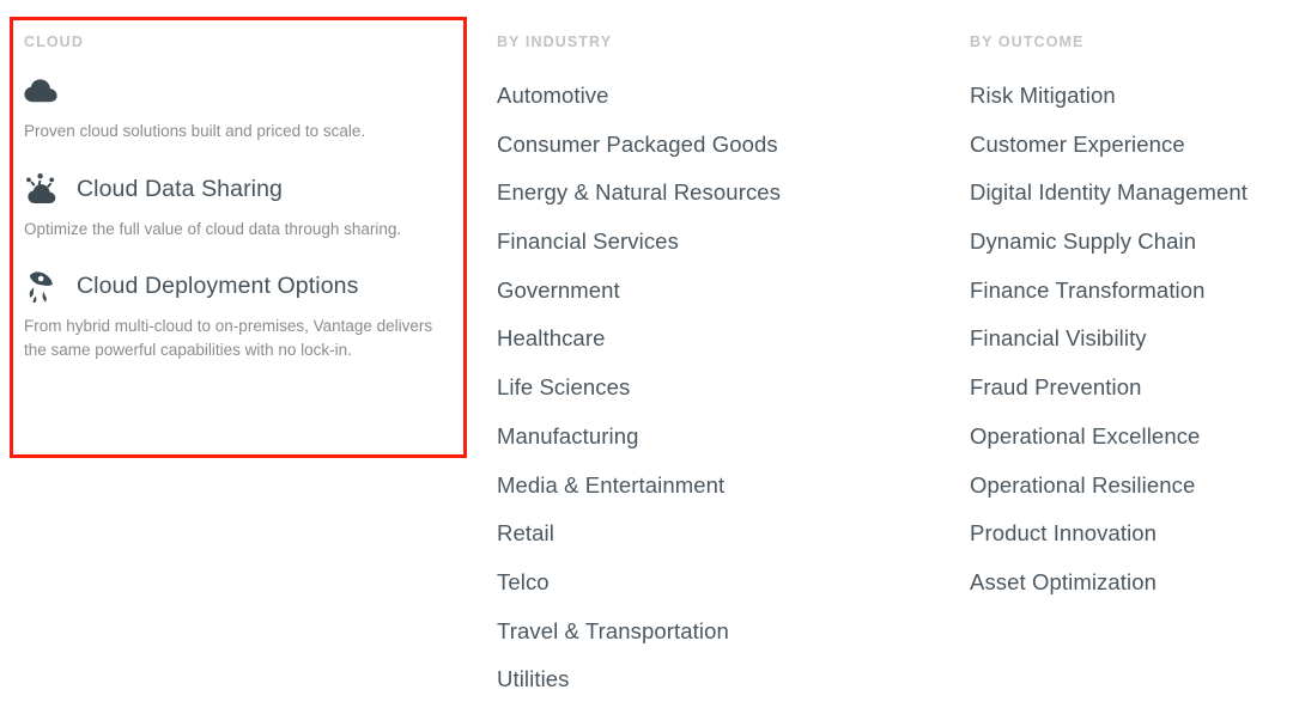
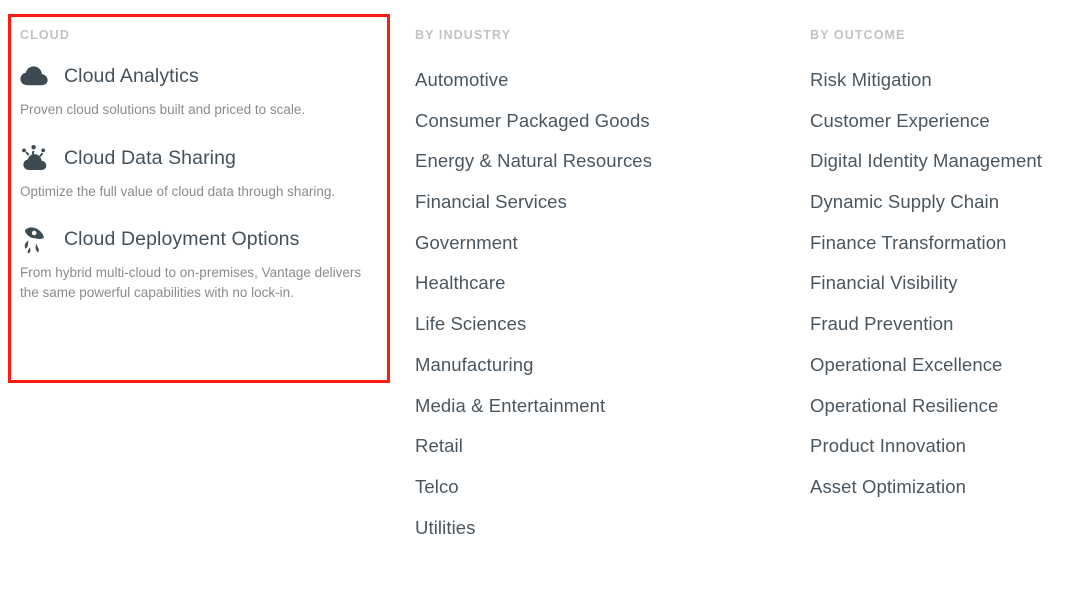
  CLOUD
+ Cloud Analytics
  Proven cloud solutions built and priced to scale.
  Cloud Data Sharing
  Optimize the full value of cloud data through sharing.
  Cloud Deployment Options
  From hybrid multi-cloud to on-premises, Vantage delivers the same powerful capabilities with no lock-in.
  BY INDUSTRY
  Automotive
  Consumer Packaged Goods
  Energy & Natural Resources
  Financial Services
  Government
  Healthcare
  Life Sciences
  Manufacturing
  Media & Entertainment
  Retail
  Telco
- Travel & Transportation
  Utilities
  BY OUTCOME
  Risk Mitigation
  Customer Experience
  Digital Identity Management
  Dynamic Supply Chain
  Finance Transformation
  Financial Visibility
  Fraud Prevention
  Operational Excellence
  Operational Resilience
  Product Innovation
  Asset Optimization
